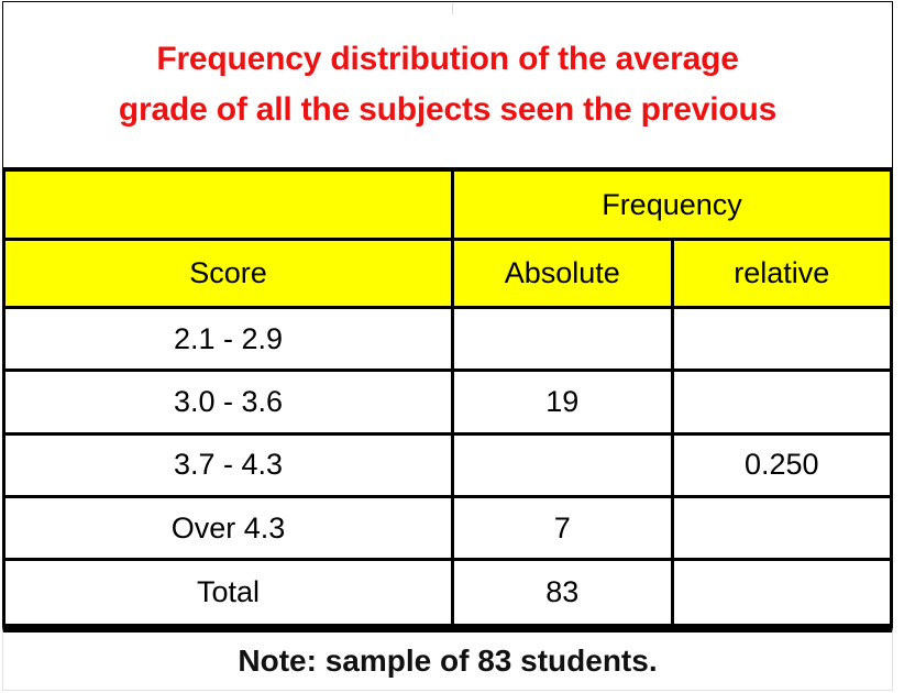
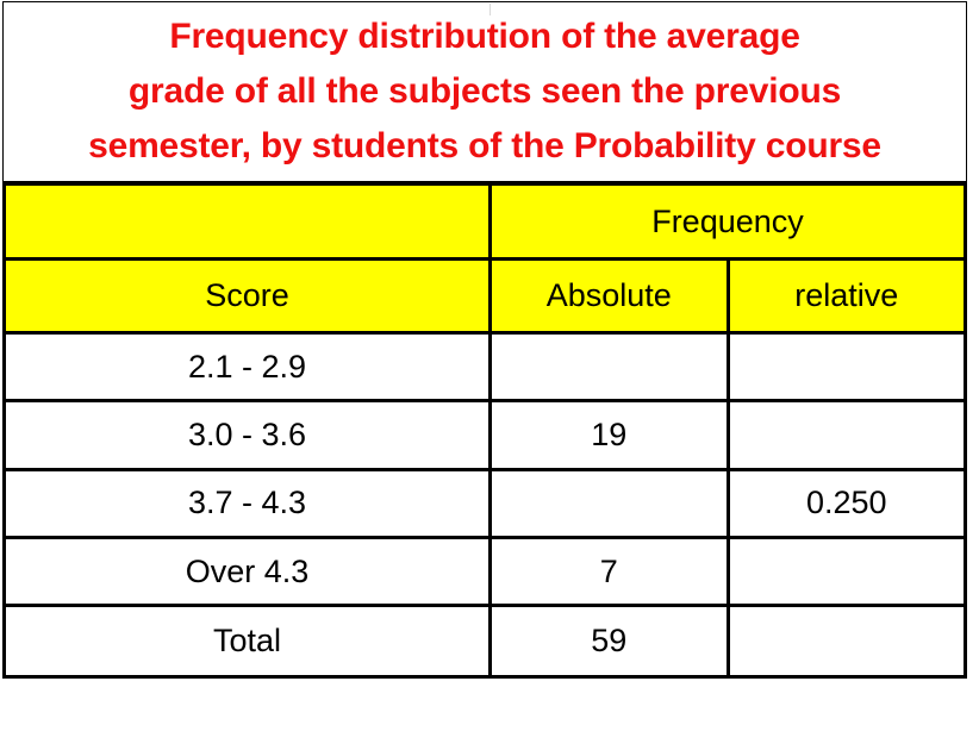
  Frequency distribution of the average
  grade of all the subjects seen the previous
+ semester, by students of the Probability course
  	Frequency
  Score	Absolute	relative
  2.1 - 2.9
  3.0 - 3.6	19
  3.7 - 4.3		0.250
  Over 4.3	7
- Total	83
+ Total	59
- Note: sample of 83 students.
